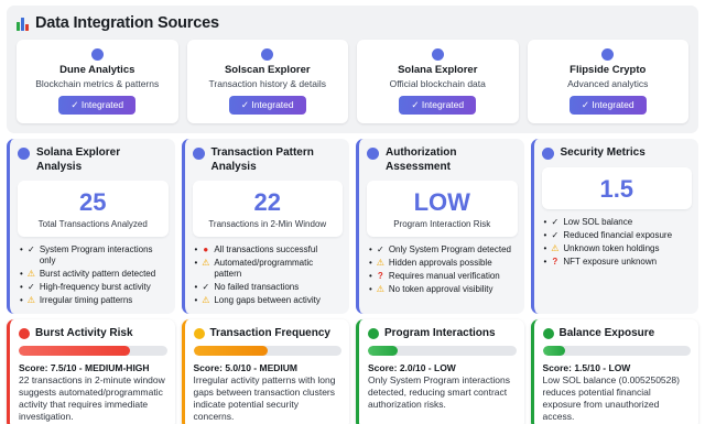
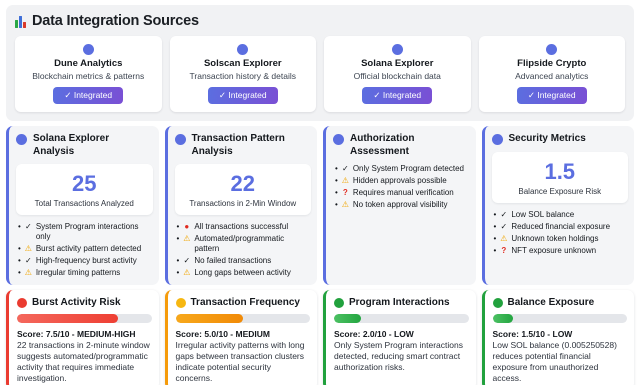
  Data Integration Sources
  Dune Analytics
  Blockchain metrics & patterns
  ✓ Integrated
  Solscan Explorer
  Transaction history & details
  ✓ Integrated
  Solana Explorer
  Official blockchain data
  ✓ Integrated
  Flipside Crypto
  Advanced analytics
  ✓ Integrated
  Solana Explorer Analysis
  25
  Total Transactions Analyzed
  •
  ✓
  System Program interactions only
  •
  ⚠
  Burst activity pattern detected
  •
  ✓
  High-frequency burst activity
  •
  ⚠
  Irregular timing patterns
  Transaction Pattern Analysis
  22
  Transactions in 2-Min Window
  •
  ●
  All transactions successful
  •
  ⚠
  Automated/programmatic pattern
  •
  ✓
  No failed transactions
  •
  ⚠
  Long gaps between activity
  Authorization Assessment
- LOW
- Program Interaction Risk
  •
  ✓
  Only System Program detected
  •
  ⚠
  Hidden approvals possible
  •
  ?
  Requires manual verification
  •
  ⚠
  No token approval visibility
  Security Metrics
  1.5
+ Balance Exposure Risk
  •
  ✓
  Low SOL balance
  •
  ✓
  Reduced financial exposure
  •
  ⚠
  Unknown token holdings
  •
  ?
  NFT exposure unknown
  Burst Activity Risk
  Score: 7.5/10 - MEDIUM-HIGH
  22 transactions in 2-minute window suggests automated/programmatic activity that requires immediate investigation.
  Transaction Frequency
  Score: 5.0/10 - MEDIUM
  Irregular activity patterns with long gaps between transaction clusters indicate potential security concerns.
  Program Interactions
  Score: 2.0/10 - LOW
  Only System Program interactions detected, reducing smart contract authorization risks.
  Balance Exposure
  Score: 1.5/10 - LOW
  Low SOL balance (0.005250528) reduces potential financial exposure from unauthorized access.
